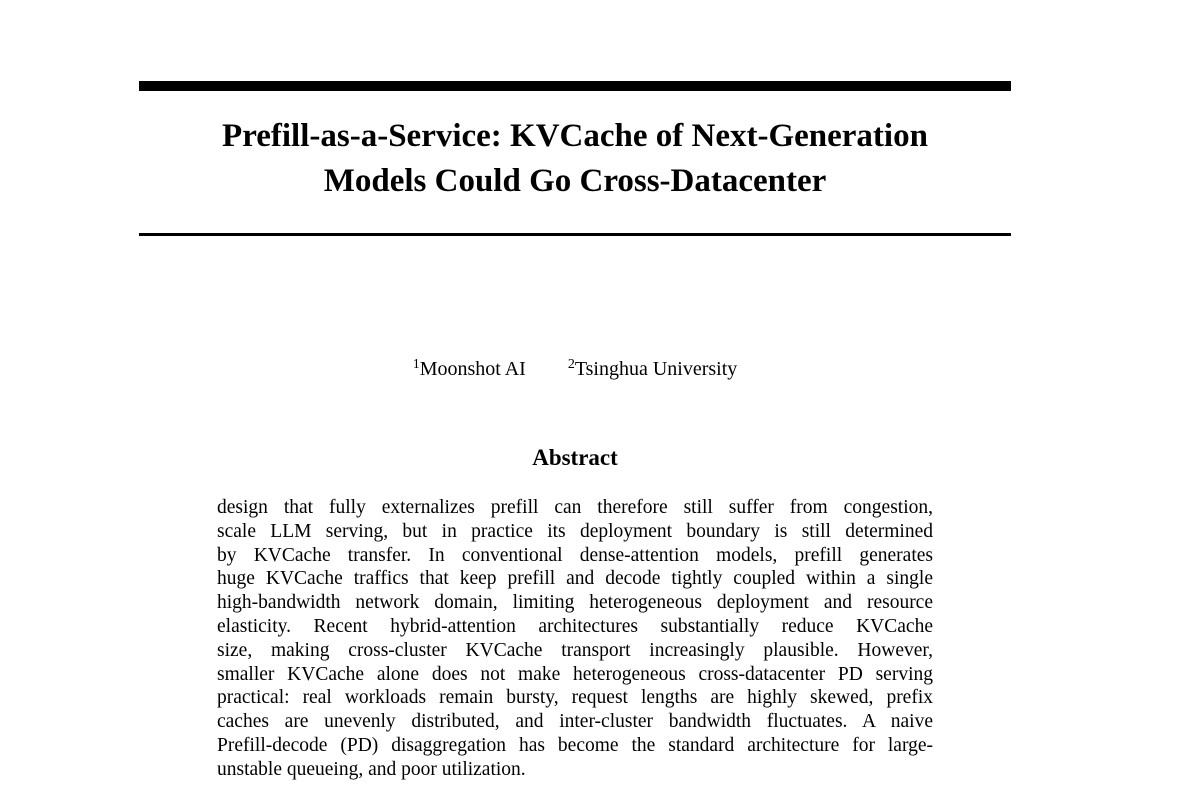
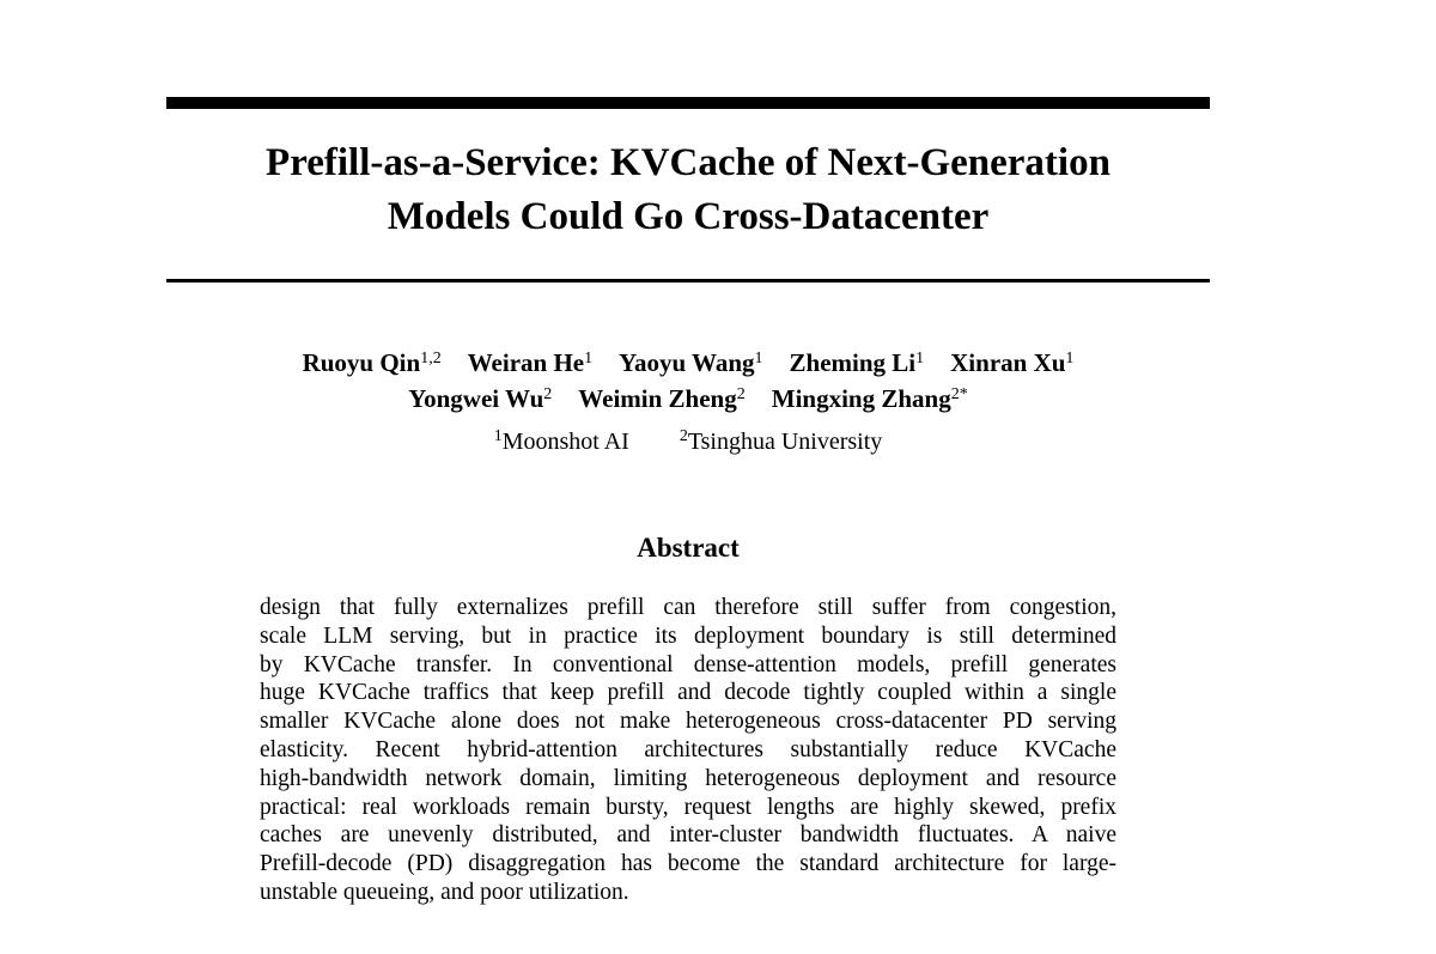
  Prefill-as-a-Service: KVCache of Next-Generation
  Models Could Go Cross-Datacenter
+ Ruoyu Qin1,2 Weiran He1 Yaoyu Wang1 Zheming Li1 Xinran Xu1
+ Yongwei Wu2 Weimin Zheng2 Mingxing Zhang2*
  1Moonshot AI 2Tsinghua University
  Abstract
  design that fully externalizes prefill can therefore still suffer from congestion,
  scale LLM serving, but in practice its deployment boundary is still determined
  by KVCache transfer. In conventional dense-attention models, prefill generates
  huge KVCache traffics that keep prefill and decode tightly coupled within a single
- high-bandwidth network domain, limiting heterogeneous deployment and resource
+ smaller KVCache alone does not make heterogeneous cross-datacenter PD serving
  elasticity. Recent hybrid-attention architectures substantially reduce KVCache
- size, making cross-cluster KVCache transport increasingly plausible. However,
- smaller KVCache alone does not make heterogeneous cross-datacenter PD serving
+ high-bandwidth network domain, limiting heterogeneous deployment and resource
  practical: real workloads remain bursty, request lengths are highly skewed, prefix
  caches are unevenly distributed, and inter-cluster bandwidth fluctuates. A naive
  Prefill-decode (PD) disaggregation has become the standard architecture for large-
  unstable queueing, and poor utilization.
